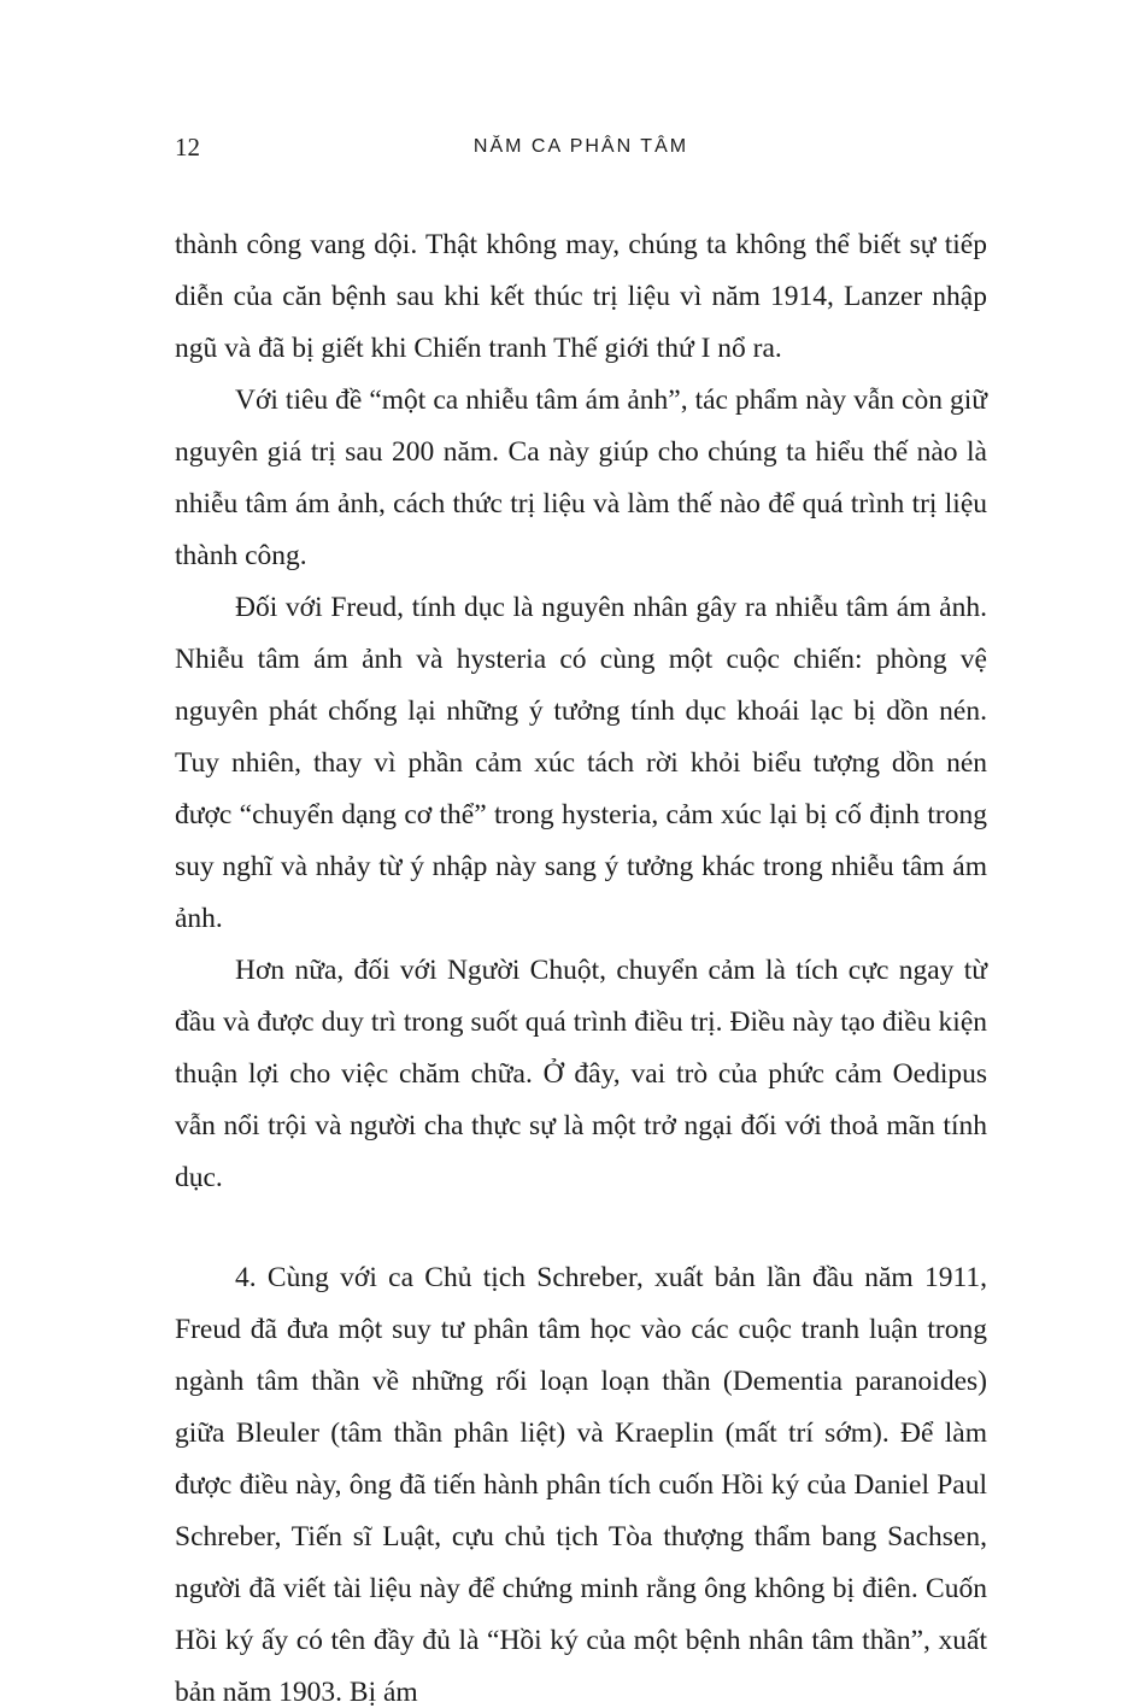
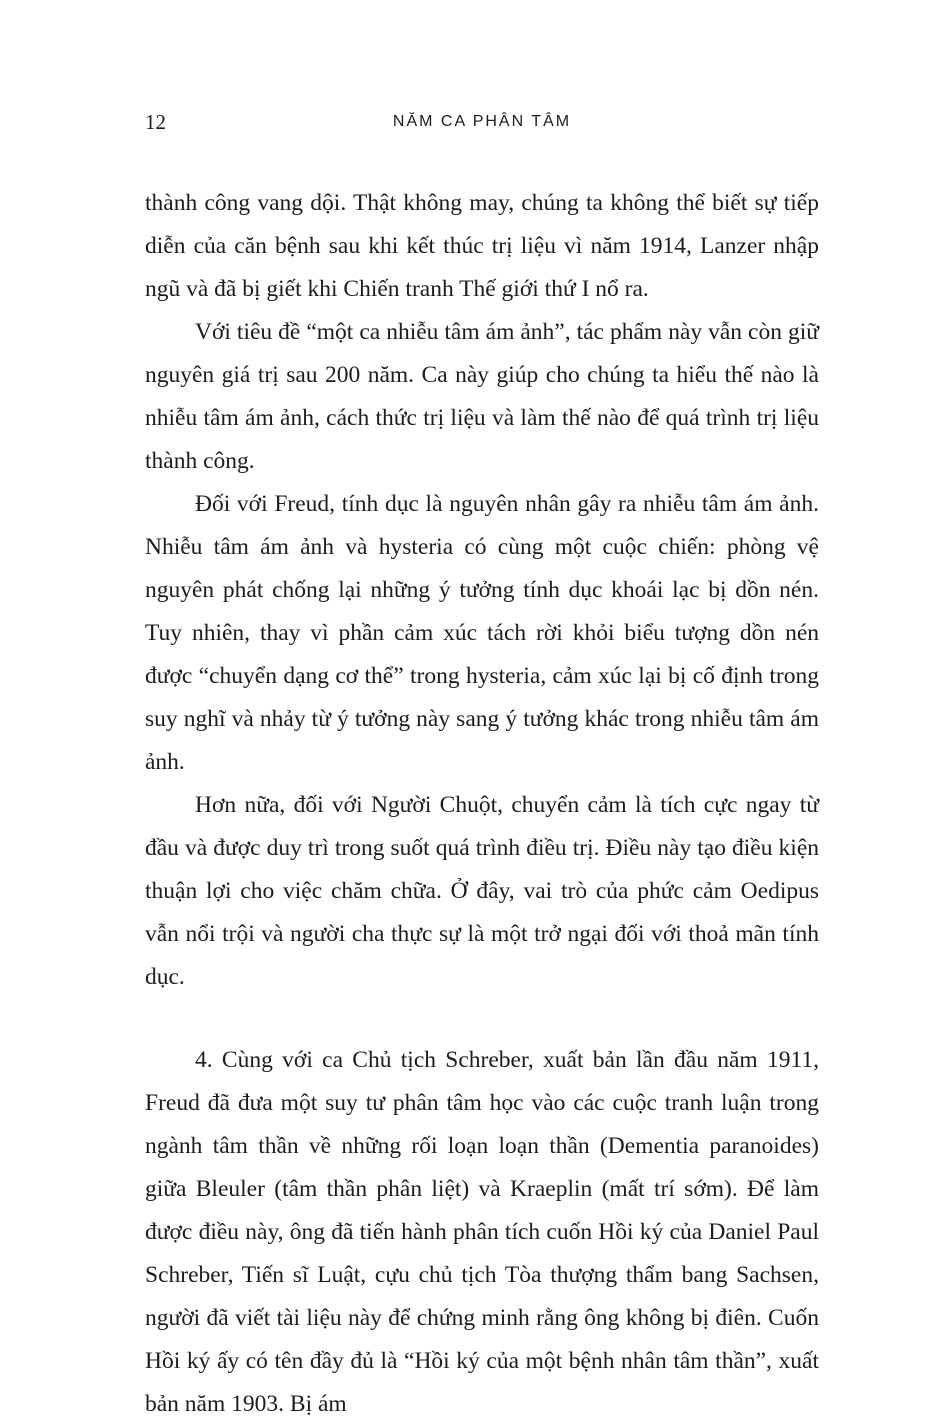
  12
  NĂM CA PHÂN TÂM
  thành công vang dội. Thật không may, chúng ta không thể biết sự tiếp diễn của căn bệnh sau khi kết thúc trị liệu vì năm 1914, Lanzer nhập ngũ và đã bị giết khi Chiến tranh Thế giới thứ I nổ ra.
  Với tiêu đề “một ca nhiễu tâm ám ảnh”, tác phẩm này vẫn còn giữ nguyên giá trị sau 200 năm. Ca này giúp cho chúng ta hiểu thế nào là nhiễu tâm ám ảnh, cách thức trị liệu và làm thế nào để quá trình trị liệu thành công.
- Đối với Freud, tính dục là nguyên nhân gây ra nhiễu tâm ám ảnh. Nhiễu tâm ám ảnh và hysteria có cùng một cuộc chiến: phòng vệ nguyên phát chống lại những ý tưởng tính dục khoái lạc bị dồn nén. Tuy nhiên, thay vì phần cảm xúc tách rời khỏi biểu tượng dồn nén được “chuyển dạng cơ thể” trong hysteria, cảm xúc lại bị cố định trong suy nghĩ và nhảy từ ý nhập này sang ý tưởng khác trong nhiễu tâm ám ảnh.
+ Đối với Freud, tính dục là nguyên nhân gây ra nhiễu tâm ám ảnh. Nhiễu tâm ám ảnh và hysteria có cùng một cuộc chiến: phòng vệ nguyên phát chống lại những ý tưởng tính dục khoái lạc bị dồn nén. Tuy nhiên, thay vì phần cảm xúc tách rời khỏi biểu tượng dồn nén được “chuyển dạng cơ thể” trong hysteria, cảm xúc lại bị cố định trong suy nghĩ và nhảy từ ý tưởng này sang ý tưởng khác trong nhiễu tâm ám ảnh.
  Hơn nữa, đối với Người Chuột, chuyển cảm là tích cực ngay từ đầu và được duy trì trong suốt quá trình điều trị. Điều này tạo điều kiện thuận lợi cho việc chăm chữa. Ở đây, vai trò của phức cảm Oedipus vẫn nổi trội và người cha thực sự là một trở ngại đối với thoả mãn tính dục.
  4. Cùng với ca Chủ tịch Schreber, xuất bản lần đầu năm 1911, Freud đã đưa một suy tư phân tâm học vào các cuộc tranh luận trong ngành tâm thần về những rối loạn loạn thần (Dementia paranoides) giữa Bleuler (tâm thần phân liệt) và Kraeplin (mất trí sớm). Để làm được điều này, ông đã tiến hành phân tích cuốn Hồi ký của Daniel Paul Schreber, Tiến sĩ Luật, cựu chủ tịch Tòa thượng thẩm bang Sachsen, người đã viết tài liệu này để chứng minh rằng ông không bị điên. Cuốn Hồi ký ấy có tên đầy đủ là “Hồi ký của một bệnh nhân tâm thần”, xuất bản năm 1903. Bị ám
